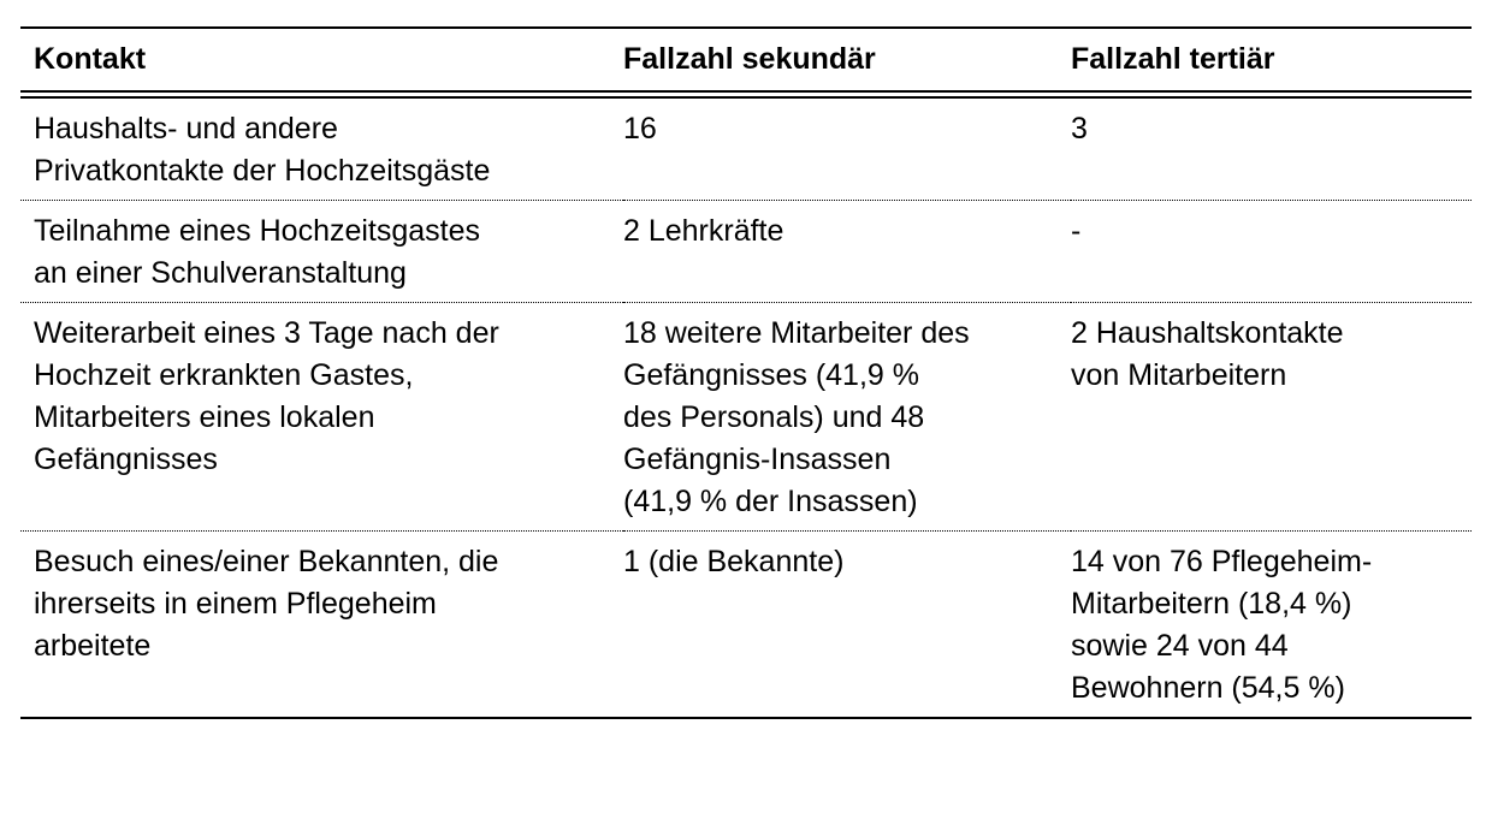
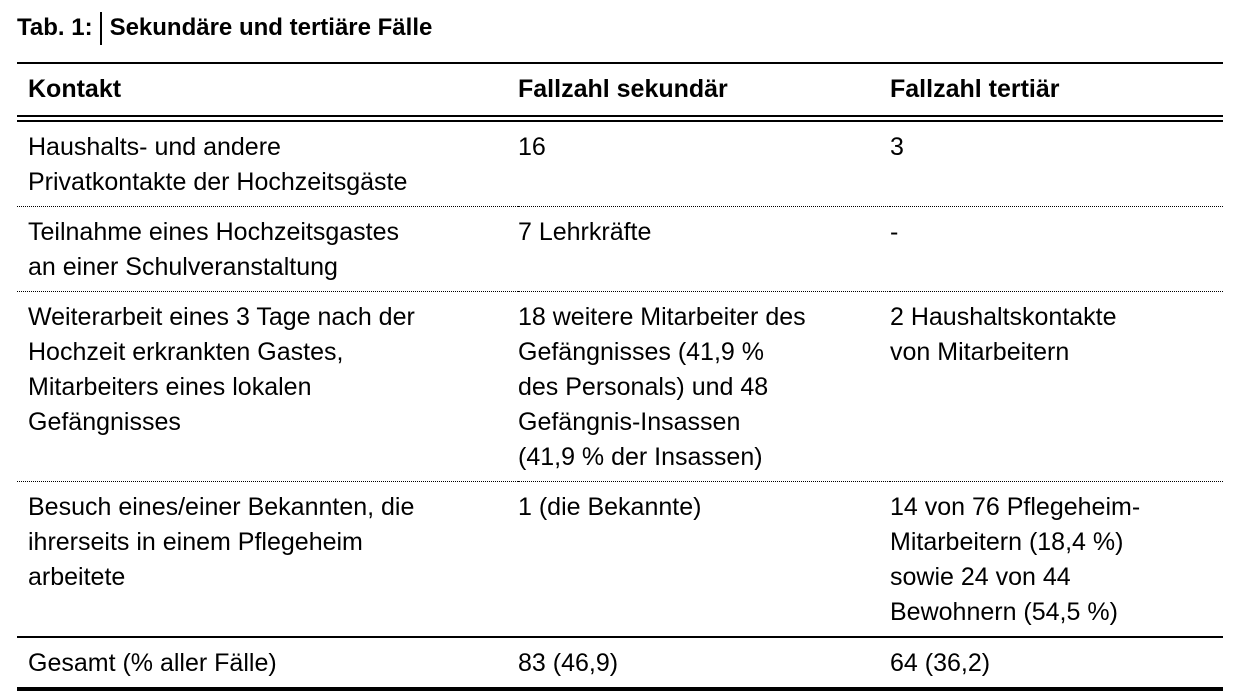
+ Tab. 1:
+ Sekundäre und tertiäre Fälle
  Kontakt	Fallzahl sekundär	Fallzahl tertiär
  Haushalts- und andere Privatkontakte der Hochzeitsgäste	16	3
- Teilnahme eines Hochzeitsgastes an einer Schulveranstaltung	2 Lehrkräfte	-
+ Teilnahme eines Hochzeitsgastes an einer Schulveranstaltung	7 Lehrkräfte	-
  Weiterarbeit eines 3 Tage nach der Hochzeit erkrankten Gastes, Mitarbeiters eines lokalen Gefängnisses	18 weitere Mitarbeiter des Gefängnisses (41,9 % des Personals) und 48 Gefängnis-Insassen (41,9 % der Insassen)	2 Haushaltskontakte von Mitarbeitern
  Besuch eines/einer Bekannten, die ihrerseits in einem Pflegeheim arbeitete	1 (die Bekannte)	14 von 76 Pflegeheim- Mitarbeitern (18,4 %) sowie 24 von 44 Bewohnern (54,5 %)
+ Gesamt (% aller Fälle)	83 (46,9)	64 (36,2)
